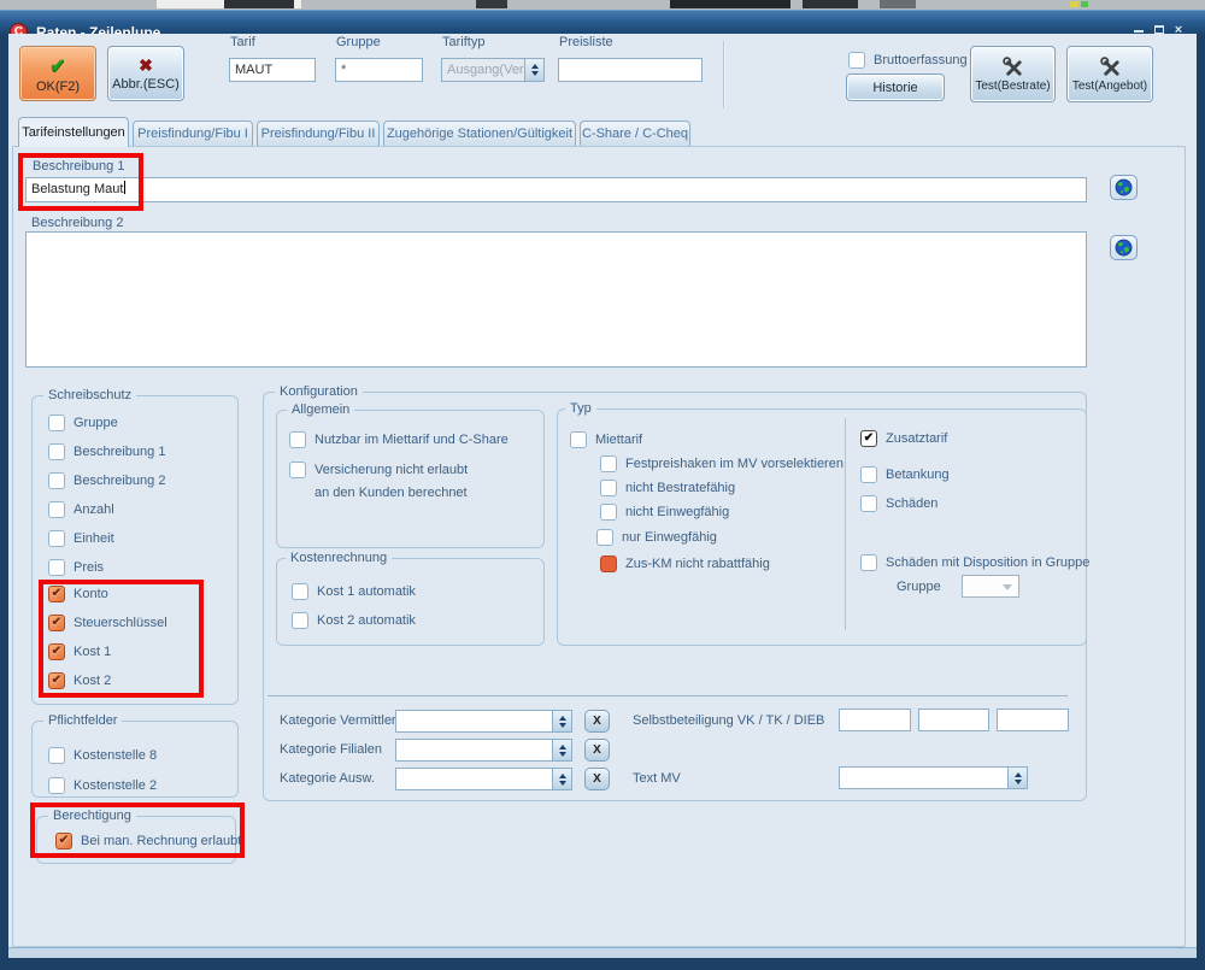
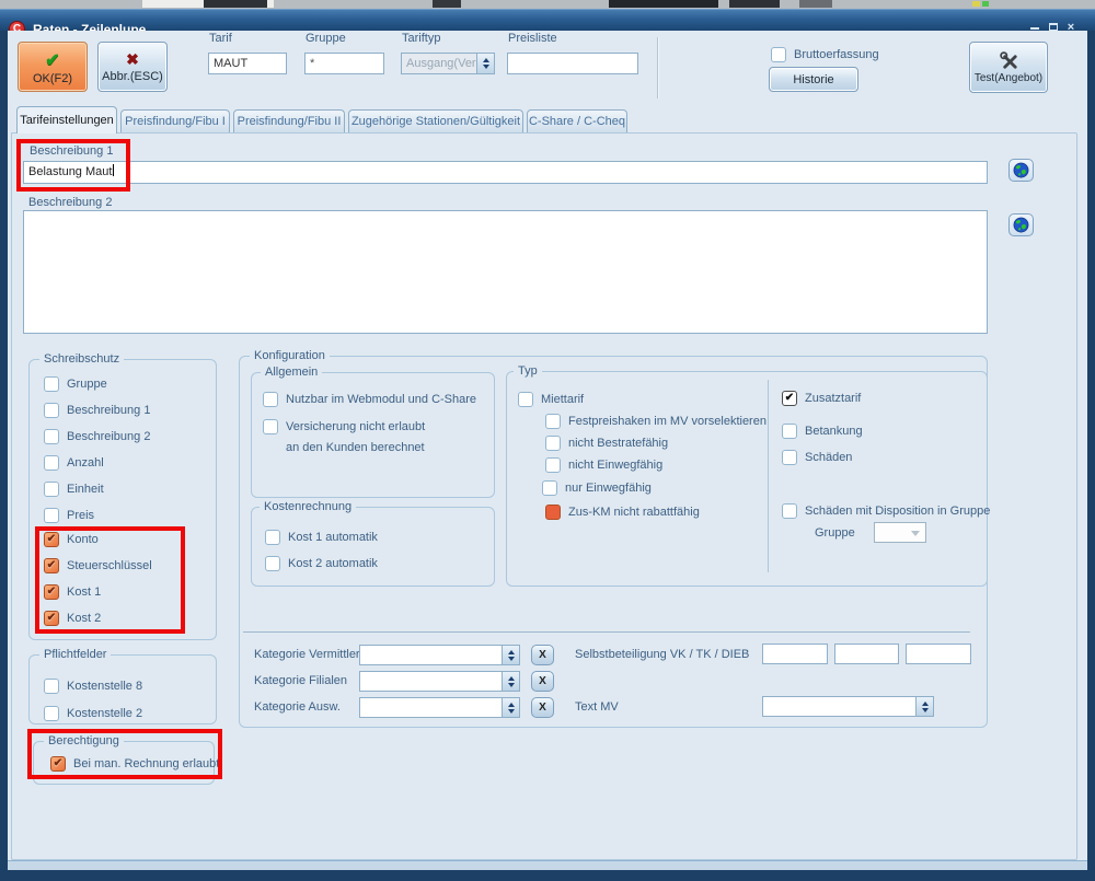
  C
  Raten - Zeilenlupe
  ×
  ✔
  OK(F2)
  ✖
  Abbr.(ESC)
  Tarif
  MAUT
  Gruppe
  *
  Tariftyp
  Ausgang(Ver
  Preisliste
  Bruttoerfassung
  Historie
- Test(Bestrate)
  Test(Angebot)
  Tarifeinstellungen
  Preisfindung/Fibu I
  Preisfindung/Fibu II
  Zugehörige Stationen/Gültigkeit
  C-Share / C-Cheq
  Beschreibung 1
  Belastung Maut
  Beschreibung 2
  Schreibschutz
  Gruppe
  Beschreibung 1
  Beschreibung 2
  Anzahl
  Einheit
  Preis
  Konto
  Steuerschlüssel
  Kost 1
  Kost 2
  Pflichtfelder
  Kostenstelle 8
  Kostenstelle 2
  Berechtigung
  Bei man. Rechnung erlaubt
  Konfiguration
  Allgemein
- Nutzbar im Miettarif und C-Share
+ Nutzbar im Webmodul und C-Share
  Versicherung nicht erlaubt
  an den Kunden berechnet
  Kostenrechnung
  Kost 1 automatik
  Kost 2 automatik
  Typ
  Miettarif
  Festpreishaken im MV vorselektieren
  nicht Bestratefähig
  nicht Einwegfähig
  nur Einwegfähig
  Zus-KM nicht rabattfähig
  Zusatztarif
  Betankung
  Schäden
  Schäden mit Disposition in Gruppe
  Gruppe
  Kategorie Vermittler
  X
  Kategorie Filialen
  X
  Kategorie Ausw.
  X
  Selbstbeteiligung VK / TK / DIEB
  Text MV
